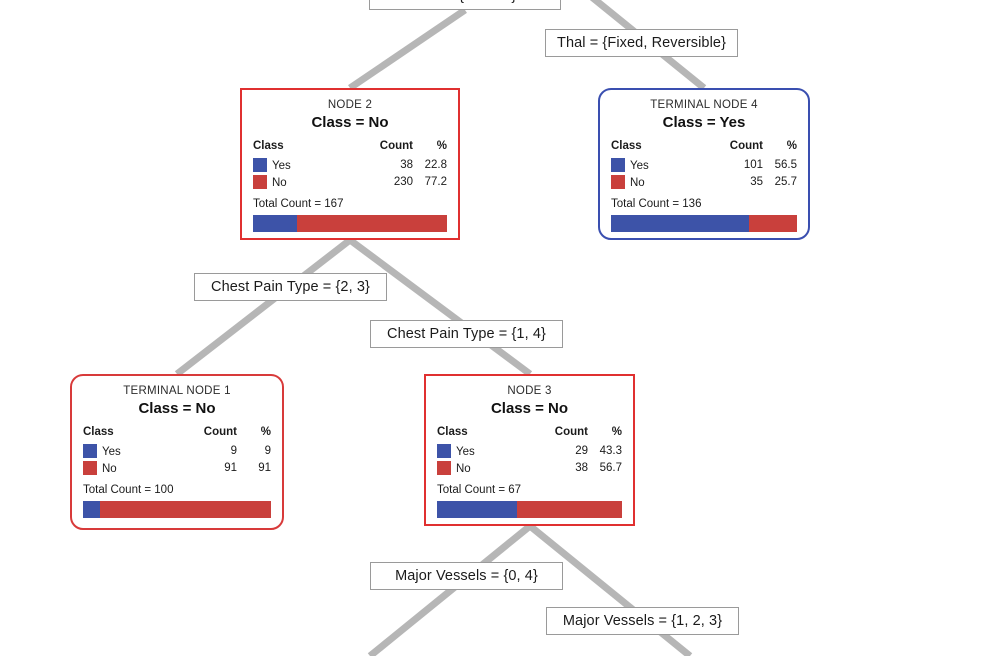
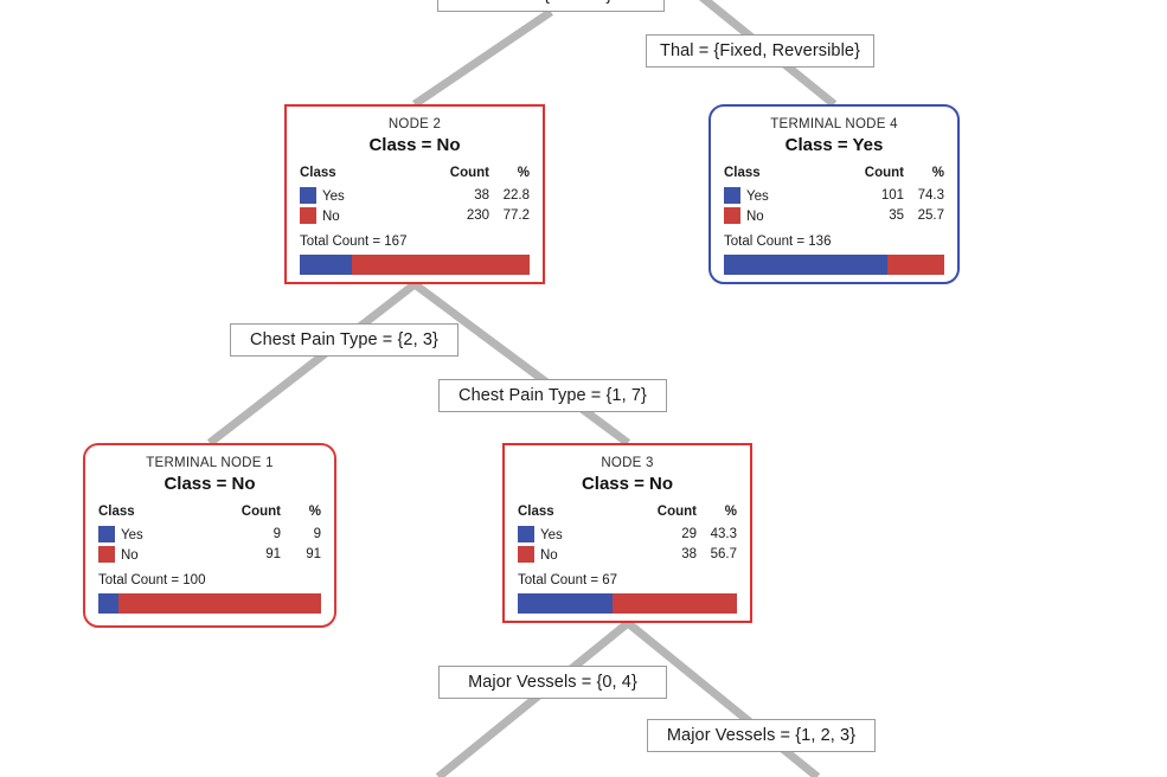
  Thal = {Fixed, Reversible}
  Chest Pain Type = {2, 3}
- Chest Pain Type = {1, 4}
+ Chest Pain Type = {1, 7}
  Major Vessels = {0, 4}
  Major Vessels = {1, 2, 3}
  NODE 2
  Class = No
  Class	Count	%
  Yes	38	22.8
  No	230	77.2
  Total Count = 167
  TERMINAL NODE 4
  Class = Yes
  Class	Count	%
- Yes	101	56.5
+ Yes	101	74.3
  No	35	25.7
  Total Count = 136
  TERMINAL NODE 1
  Class = No
  Class	Count	%
  Yes	9	9
  No	91	91
  Total Count = 100
  NODE 3
  Class = No
  Class	Count	%
  Yes	29	43.3
  No	38	56.7
  Total Count = 67
